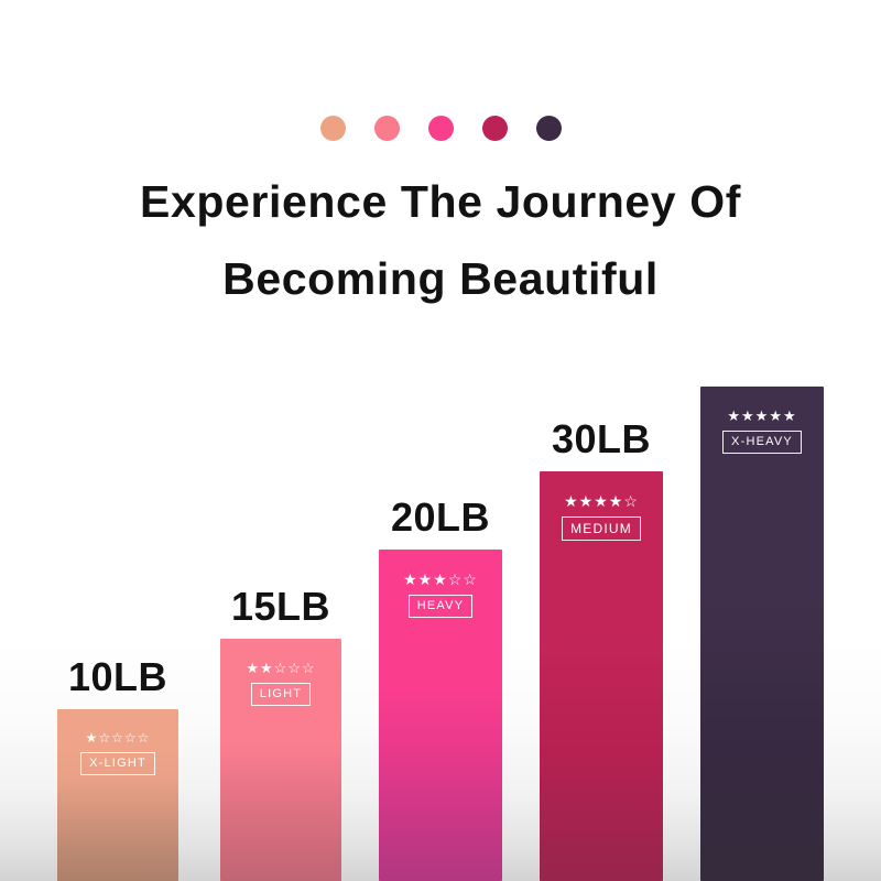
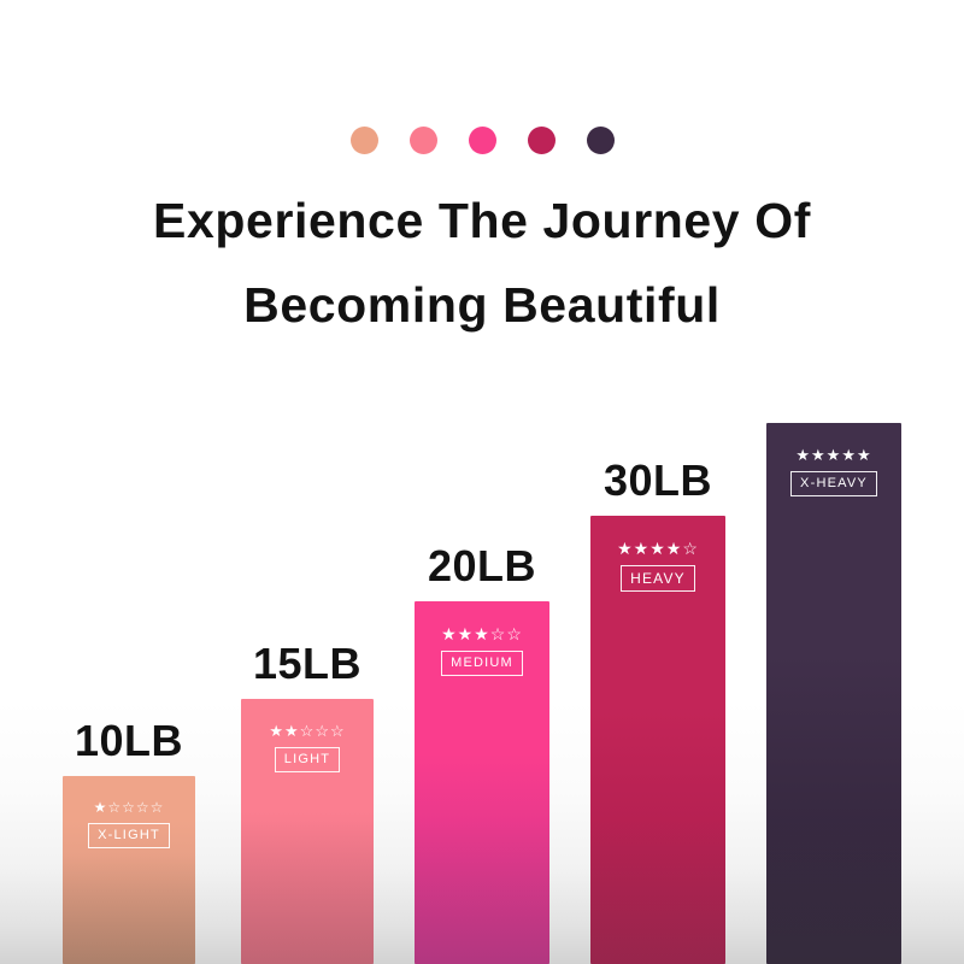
  Experience The Journey Of
  Becoming Beautiful
  ★☆☆☆☆
  X-LIGHT
  10LB
  ★★☆☆☆
  LIGHT
  15LB
  ★★★☆☆
- HEAVY
+ MEDIUM
  20LB
  ★★★★☆
- MEDIUM
+ HEAVY
  30LB
  ★★★★★
  X-HEAVY
